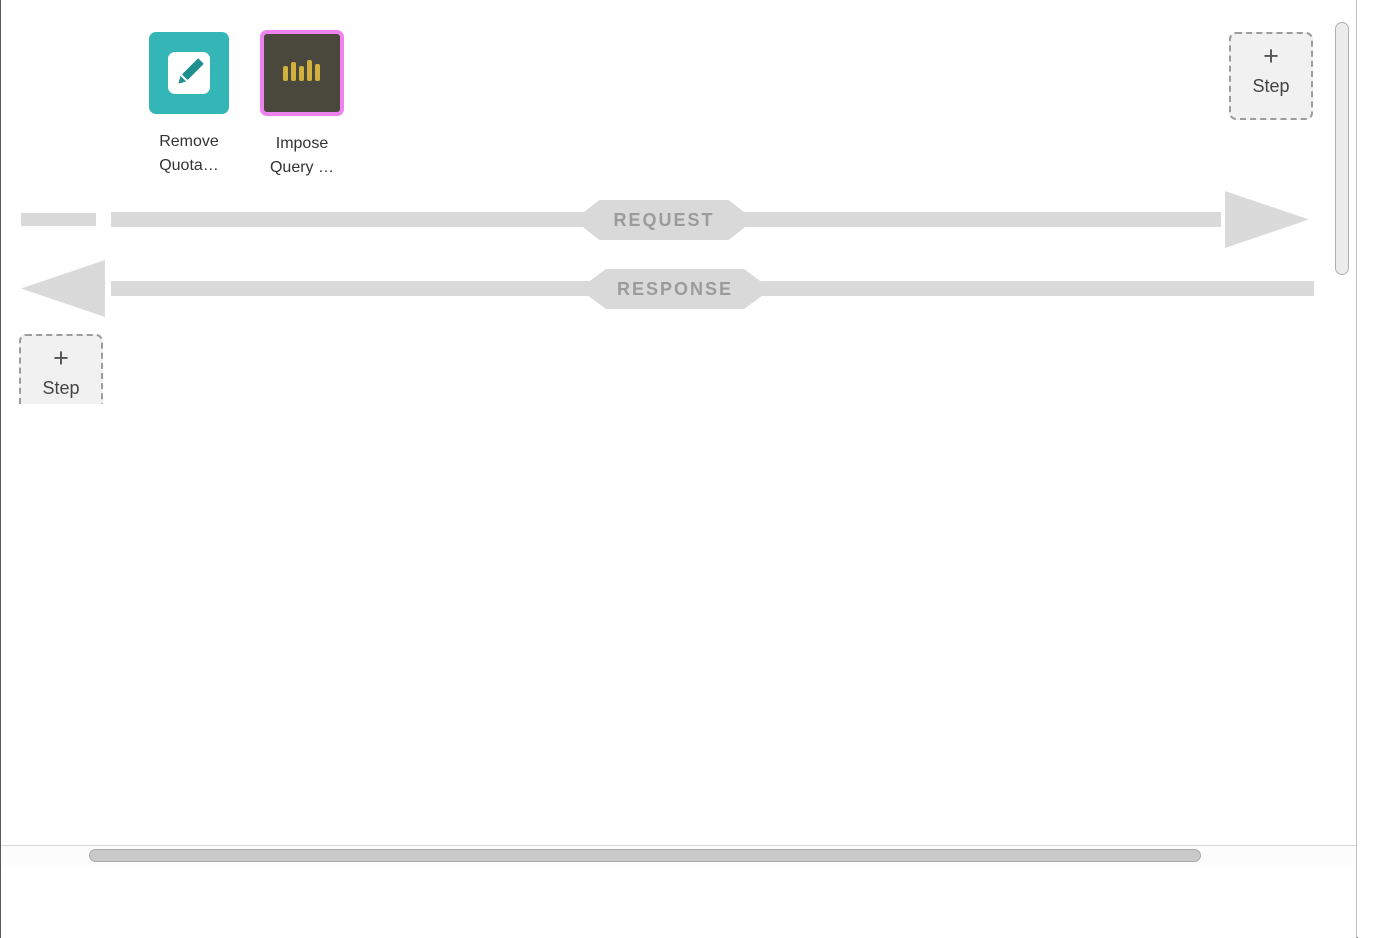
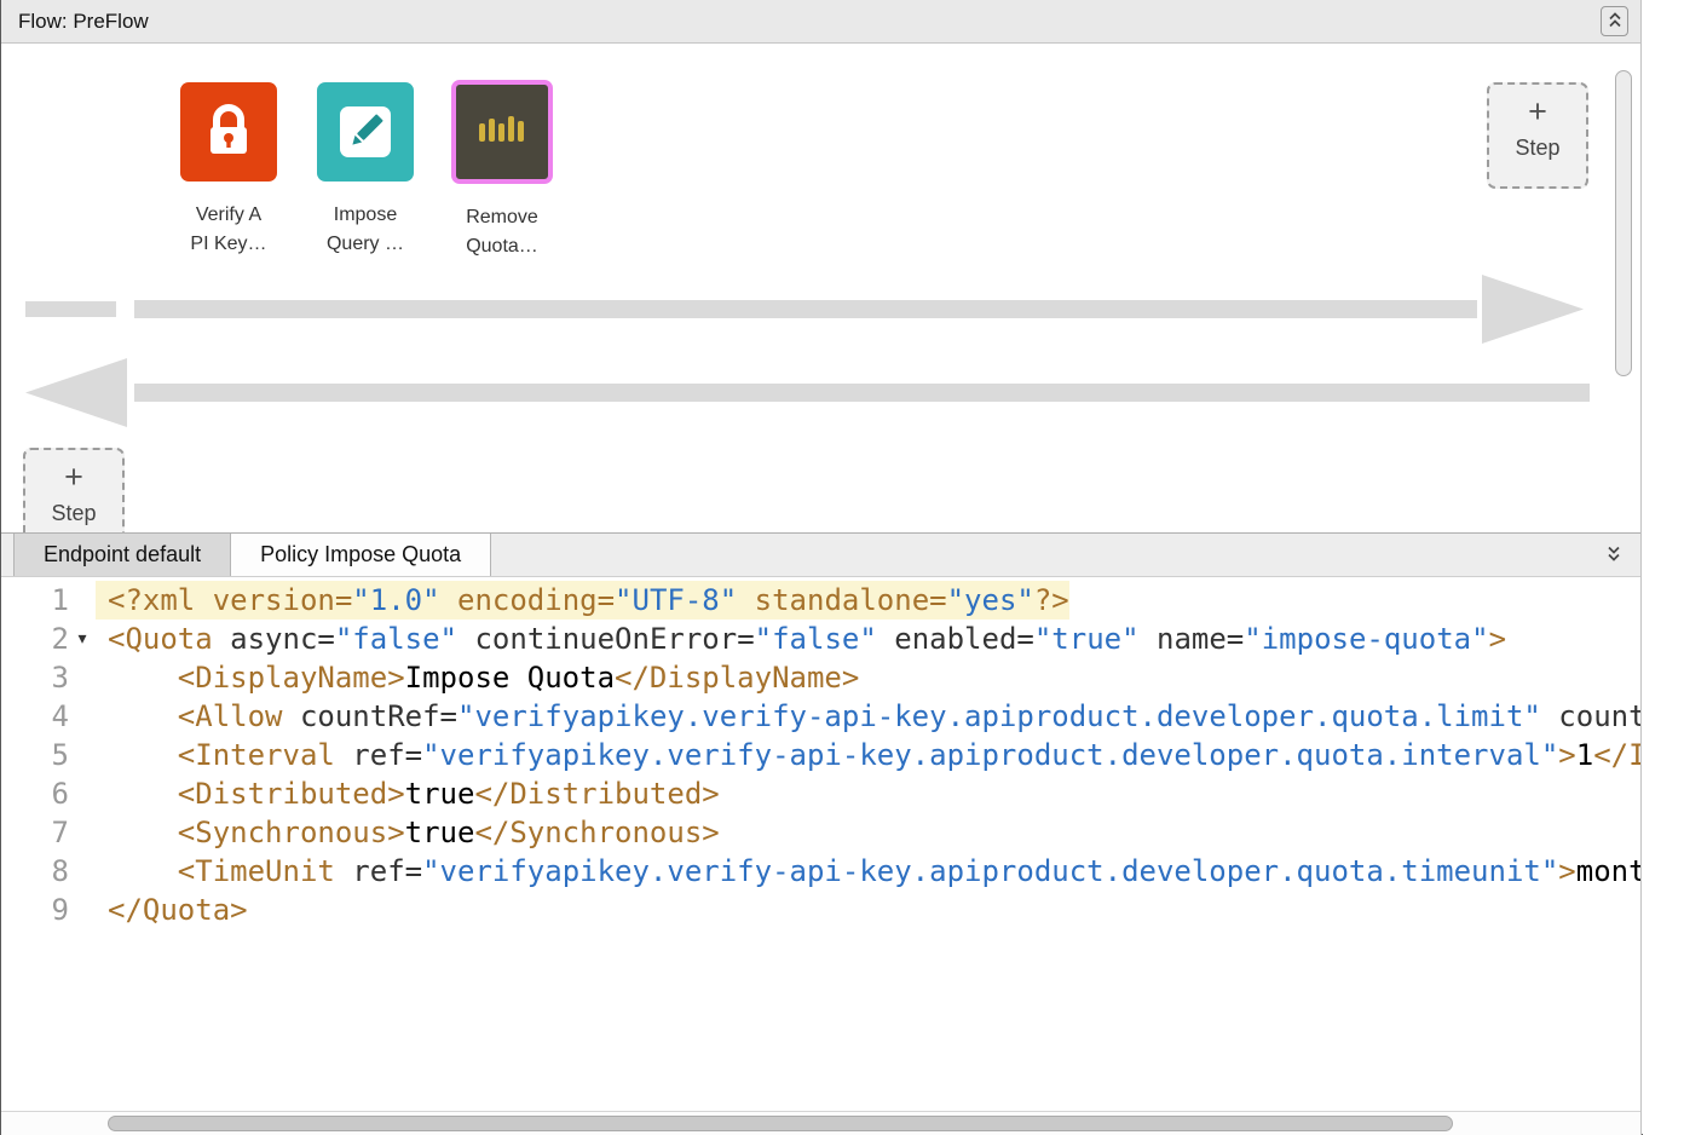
+ Flow: PreFlow
+ Verify A
+ PI Key…
- Remove
+ Impose
- Quota…
+ Query …
- Impose
+ Remove
- Query …
+ Quota…
  +
  Step
- REQUEST
- RESPONSE
  +
  Step
+ Endpoint default
+ Policy Impose Quota
+ 1
+ <?xml version="1.0" encoding="UTF-8" standalone="yes"?>
+ 2
+ ▾
+ <Quota async="false" continueOnError="false" enabled="true" name="impose-quota">
+ 3
+ <DisplayName>Impose Quota</DisplayName>
+ 4
+ <Allow countRef="verifyapikey.verify-api-key.apiproduct.developer.quota.limit" count
+ 5
+ <Interval ref="verifyapikey.verify-api-key.apiproduct.developer.quota.interval">1</I
+ 6
+ <Distributed>true</Distributed>
+ 7
+ <Synchronous>true</Synchronous>
+ 8
+ <TimeUnit ref="verifyapikey.verify-api-key.apiproduct.developer.quota.timeunit">mont
+ 9
+ </Quota>
